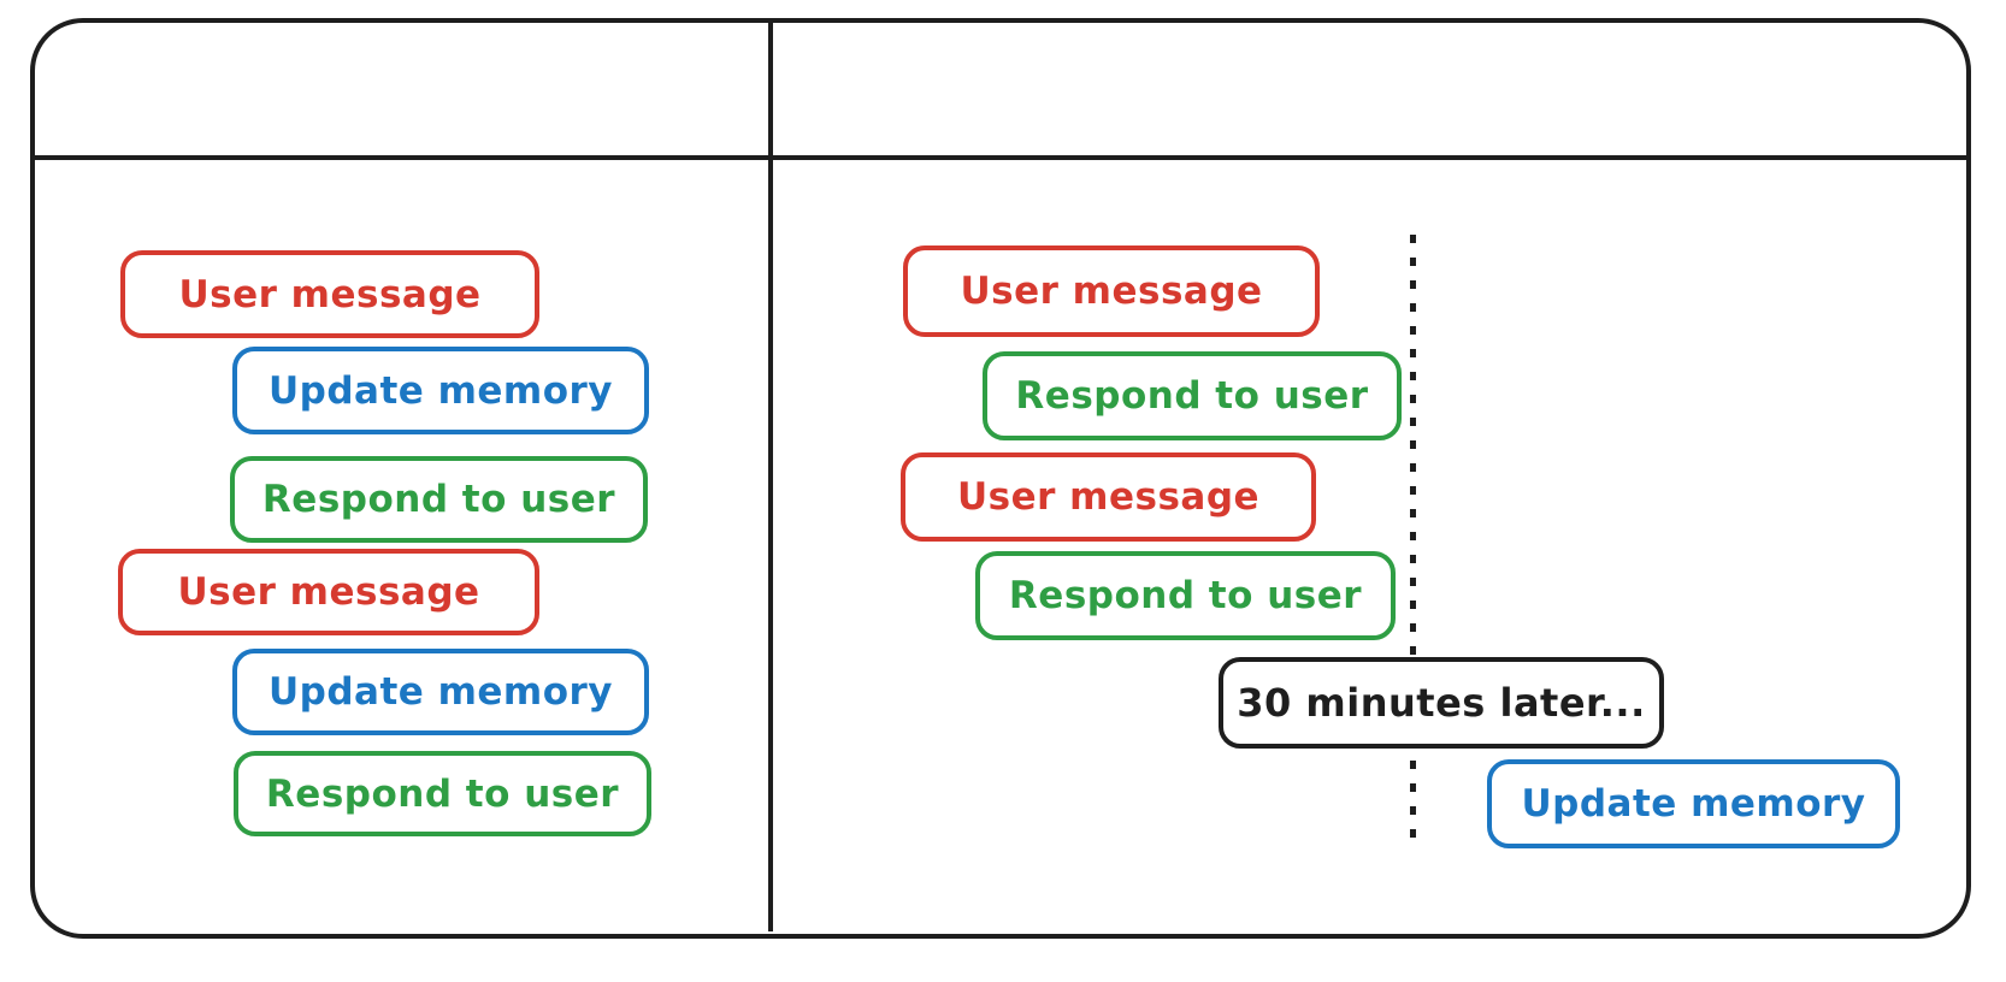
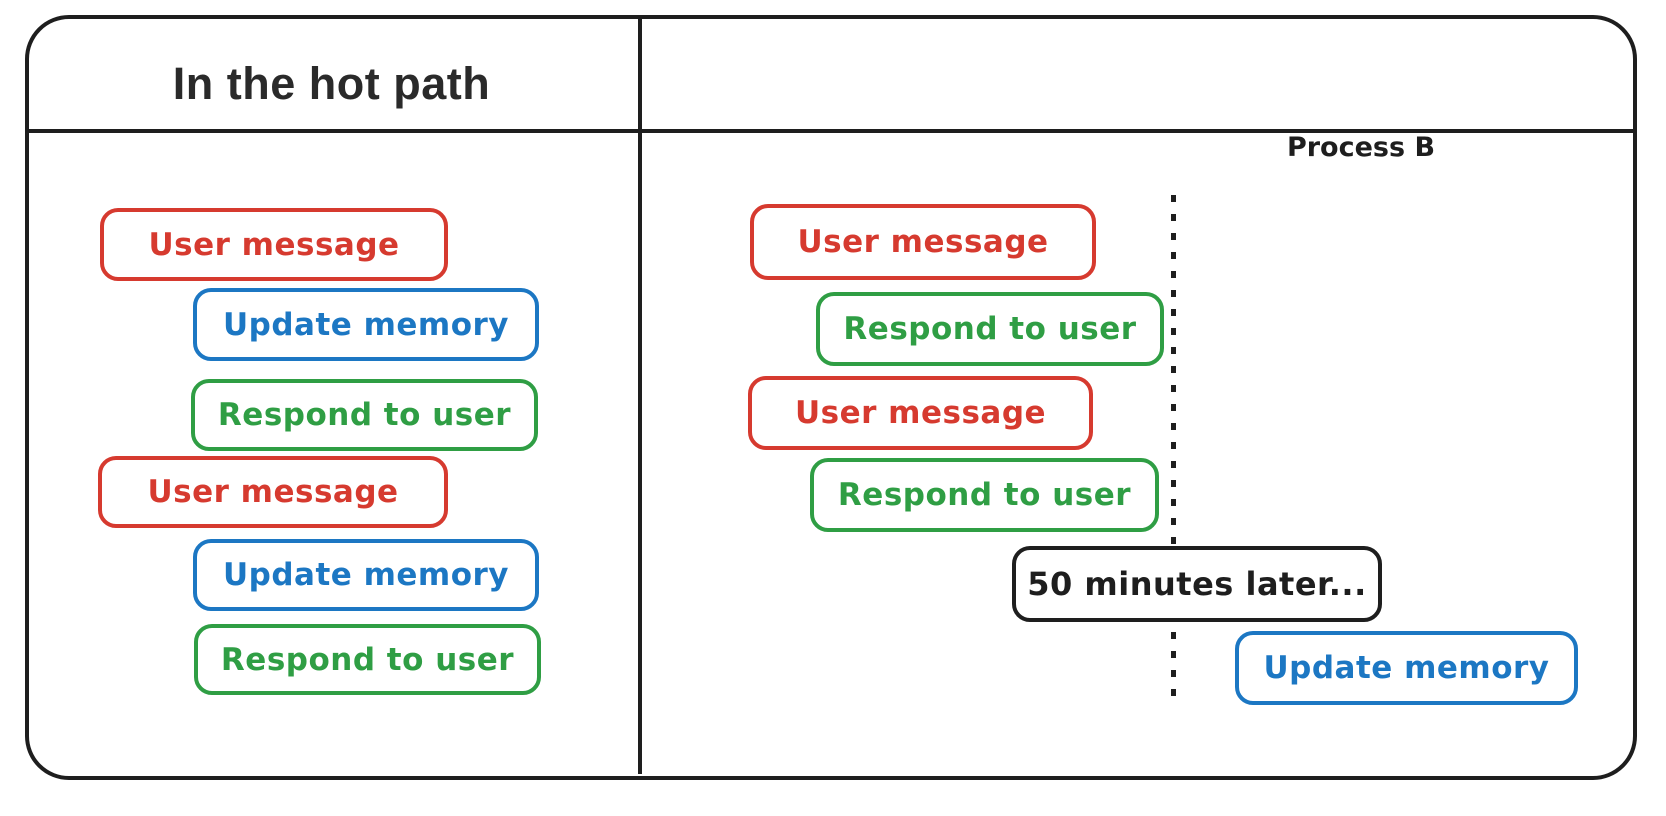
+ In the hot path
+ Process B
  User message
  Update memory
  Respond to user
  User message
  Update memory
  Respond to user
  User message
  Respond to user
  User message
  Respond to user
- 30 minutes later...
+ 50 minutes later...
  Update memory
